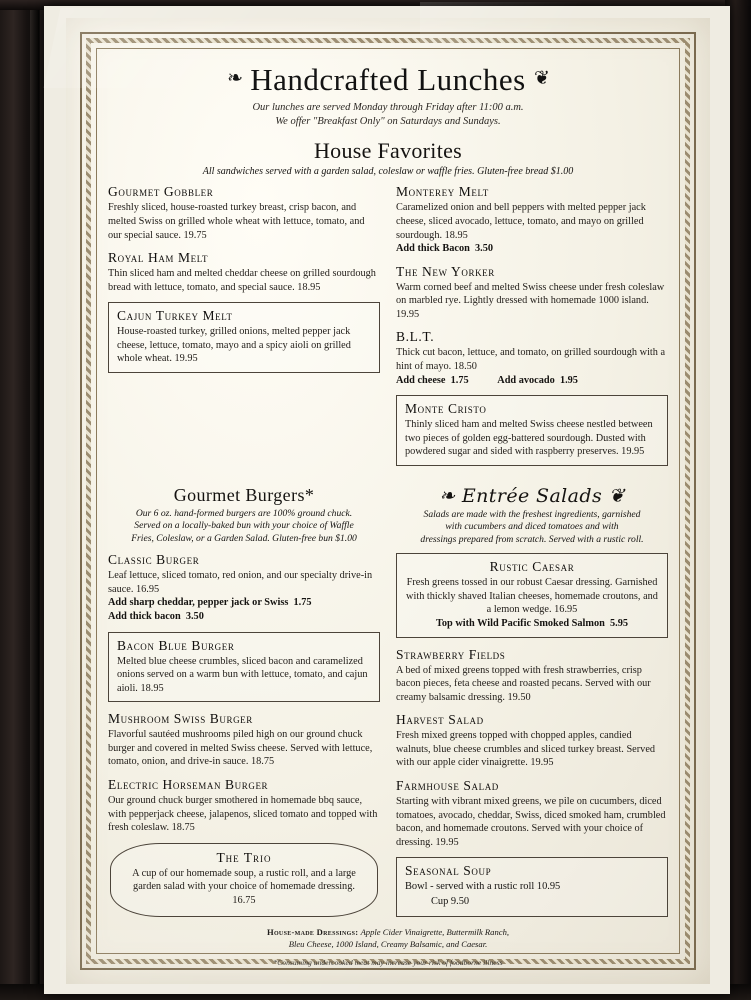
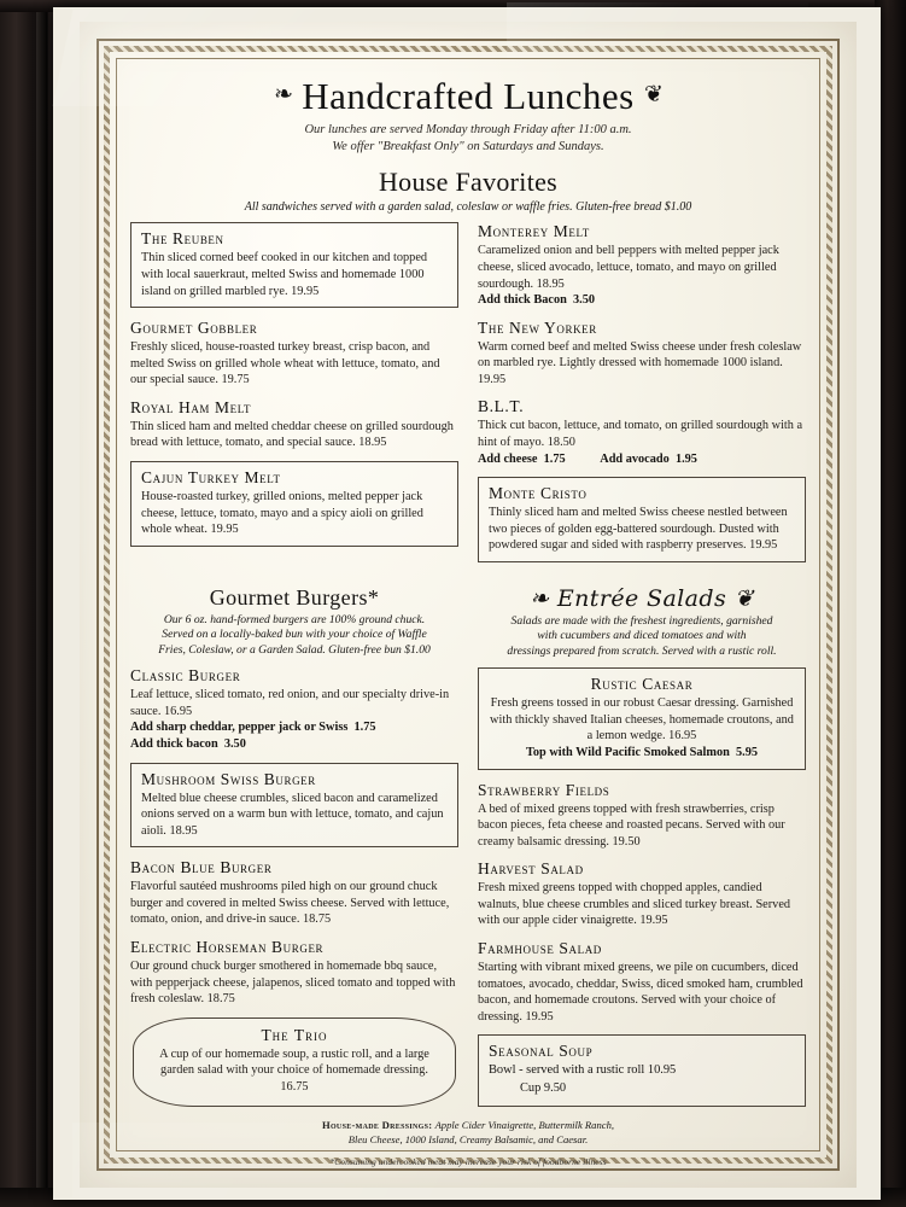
  ❧ Handcrafted Lunches ❦
  Our lunches are served Monday through Friday after 11:00 a.m.
  We offer "Breakfast Only" on Saturdays and Sundays.
  House Favorites
  All sandwiches served with a garden salad, coleslaw or waffle fries. Gluten-free bread $1.00
+ The Reuben
+ Thin sliced corned beef cooked in our kitchen and topped with local sauerkraut, melted Swiss and homemade 1000 island on grilled marbled rye. 19.95
  Gourmet Gobbler
  Freshly sliced, house-roasted turkey breast, crisp bacon, and melted Swiss on grilled whole wheat with lettuce, tomato, and our special sauce. 19.75
  Royal Ham Melt
  Thin sliced ham and melted cheddar cheese on grilled sourdough bread with lettuce, tomato, and special sauce. 18.95
  Cajun Turkey Melt
  House-roasted turkey, grilled onions, melted pepper jack cheese, lettuce, tomato, mayo and a spicy aioli on grilled whole wheat. 19.95
  Monterey Melt
  Caramelized onion and bell peppers with melted pepper jack cheese, sliced avocado, lettuce, tomato, and mayo on grilled sourdough. 18.95
  Add thick Bacon 3.50
  The New Yorker
  Warm corned beef and melted Swiss cheese under fresh coleslaw on marbled rye. Lightly dressed with homemade 1000 island. 19.95
  B.L.T.
  Thick cut bacon, lettuce, and tomato, on grilled sourdough with a hint of mayo. 18.50
  Add cheese 1.75 Add avocado 1.95
  Monte Cristo
  Thinly sliced ham and melted Swiss cheese nestled between two pieces of golden egg-battered sourdough. Dusted with powdered sugar and sided with raspberry preserves. 19.95
  Gourmet Burgers*
  Our 6 oz. hand-formed burgers are 100% ground chuck.
  Served on a locally-baked bun with your choice of Waffle
  Fries, Coleslaw, or a Garden Salad. Gluten-free bun $1.00
  Classic Burger
  Leaf lettuce, sliced tomato, red onion, and our specialty drive-in sauce. 16.95
  Add sharp cheddar, pepper jack or Swiss 1.75
  Add thick bacon 3.50
- Bacon Blue Burger
+ Mushroom Swiss Burger
  Melted blue cheese crumbles, sliced bacon and caramelized onions served on a warm bun with lettuce, tomato, and cajun aioli. 18.95
- Mushroom Swiss Burger
+ Bacon Blue Burger
  Flavorful sautéed mushrooms piled high on our ground chuck burger and covered in melted Swiss cheese. Served with lettuce, tomato, onion, and drive-in sauce. 18.75
  Electric Horseman Burger
  Our ground chuck burger smothered in homemade bbq sauce, with pepperjack cheese, jalapenos, sliced tomato and topped with fresh coleslaw. 18.75
  The Trio
  A cup of our homemade soup, a rustic roll, and a large garden salad with your choice of homemade dressing. 16.75
  ❧ Entrée Salads ❦
  Salads are made with the freshest ingredients, garnished
  with cucumbers and diced tomatoes and with
  dressings prepared from scratch. Served with a rustic roll.
  Rustic Caesar
  Fresh greens tossed in our robust Caesar dressing. Garnished with thickly shaved Italian cheeses, homemade croutons, and a lemon wedge. 16.95
  Top with Wild Pacific Smoked Salmon 5.95
  Strawberry Fields
  A bed of mixed greens topped with fresh strawberries, crisp bacon pieces, feta cheese and roasted pecans. Served with our creamy balsamic dressing. 19.50
  Harvest Salad
  Fresh mixed greens topped with chopped apples, candied walnuts, blue cheese crumbles and sliced turkey breast. Served with our apple cider vinaigrette. 19.95
  Farmhouse Salad
  Starting with vibrant mixed greens, we pile on cucumbers, diced tomatoes, avocado, cheddar, Swiss, diced smoked ham, crumbled bacon, and homemade croutons. Served with your choice of dressing. 19.95
  Seasonal Soup
  Bowl - served with a rustic roll 10.95
  Cup 9.50
  House-made Dressings: Apple Cider Vinaigrette, Buttermilk Ranch,
  Bleu Cheese, 1000 Island, Creamy Balsamic, and Caesar.
  *Consuming undercooked meat may increase your risk of foodborne illness
